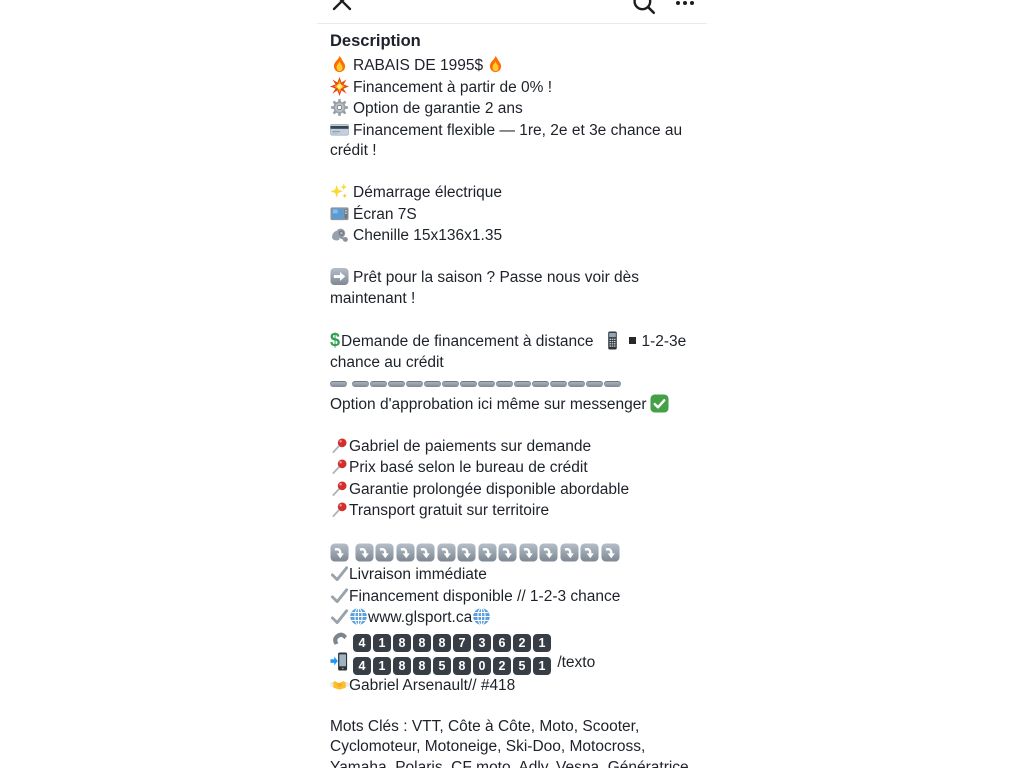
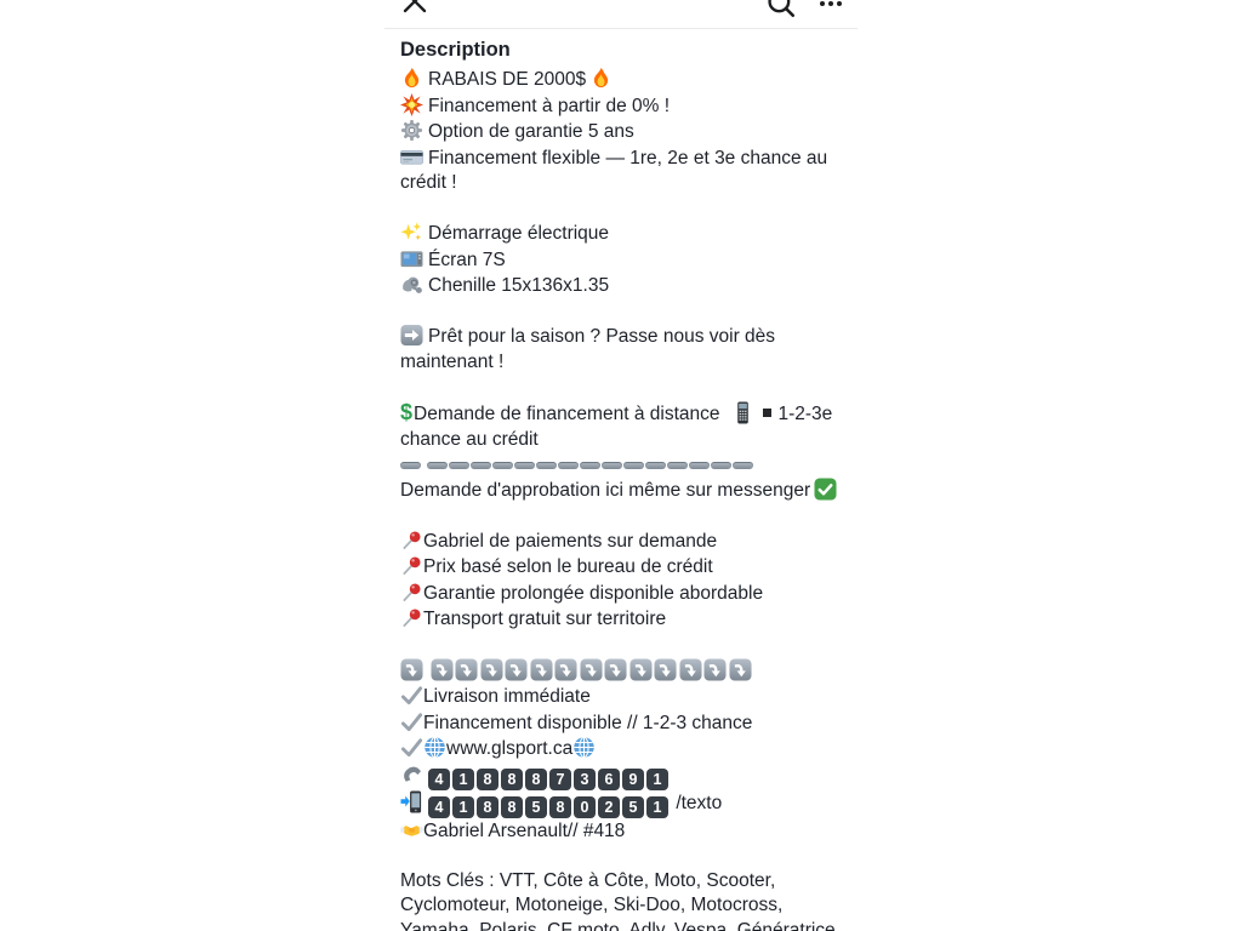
  Description
- RABAIS DE 1995$
+ RABAIS DE 2000$
  Financement à partir de 0% !
- Option de garantie 2 ans
+ Option de garantie 5 ans
  Financement flexible — 1re, 2e et 3e chance au crédit !
  Démarrage électrique
  Écran 7S
  Chenille 15x136x1.35
  Prêt pour la saison ? Passe nous voir dès maintenant !
  $Demande de financement à distance 1-2-3e chance au crédit
- Option d'approbation ici même sur messenger
+ Demande d'approbation ici même sur messenger
  Gabriel de paiements sur demande
  Prix basé selon le bureau de crédit
  Garantie prolongée disponible abordable
  Transport gratuit sur territoire
  Livraison immédiate
  Financement disponible // 1-2-3 chance
  www.glsport.ca
- 4 1 8 8 8 7 3 6 2 1
+ 4 1 8 8 8 7 3 6 9 1
  4 1 8 8 5 8 0 2 5 1 /texto
  Gabriel Arsenault// #418
  Mots Clés : VTT, Côte à Côte, Moto, Scooter, Cyclomoteur, Motoneige, Ski-Doo, Motocross, Yamaha, Polaris, CF moto, Adly, Vespa, Génératrice,
